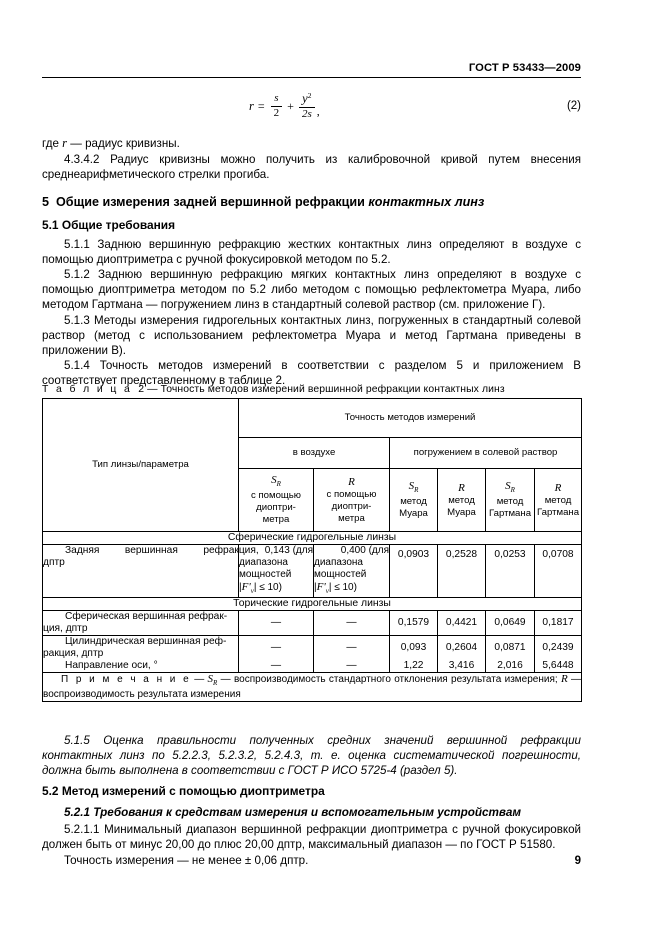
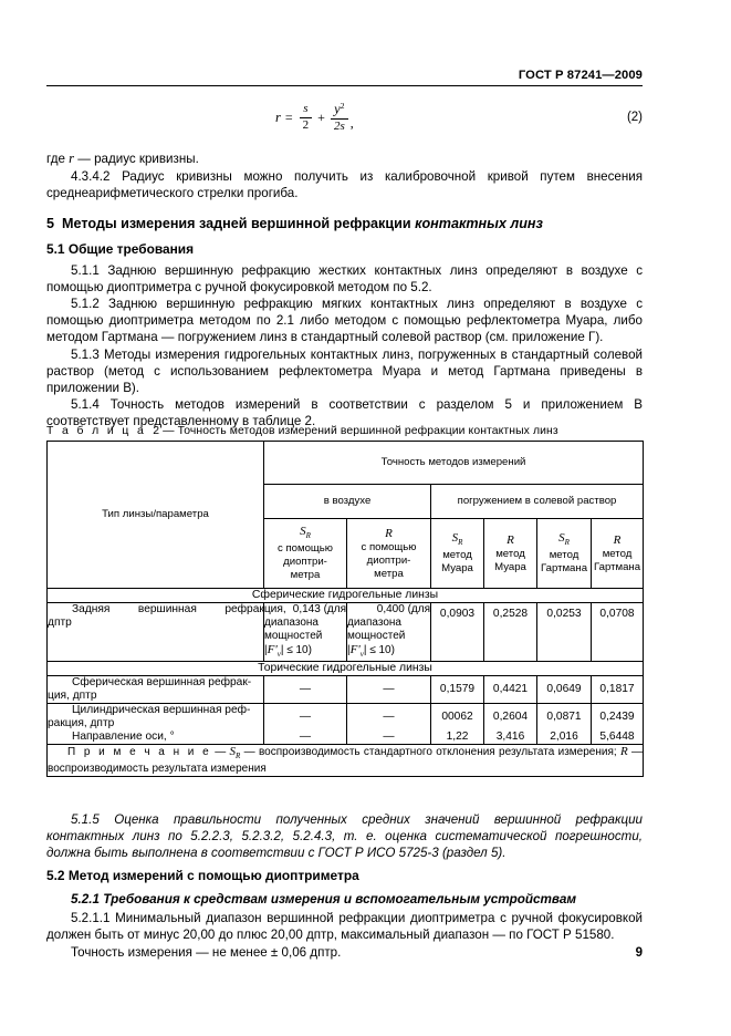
- ГОСТ Р 53433—2009
+ ГОСТ Р 87241—2009
  r
  =
  s
  2
  +
  y2
  2s
  ,
  (2)
  где r — радиус кривизны.
  4.3.4.2 Радиус кривизны можно получить из калибровочной кривой путем внесения среднеарифметического стрелки прогиба.
- 5 Общие измерения задней вершинной рефракции контактных линз
+ 5 Методы измерения задней вершинной рефракции контактных линз
  5.1 Общие требования
  5.1.1 Заднюю вершинную рефракцию жестких контактных линз определяют в воздухе с помощью диоптриметра с ручной фокусировкой методом по 5.2.
- 5.1.2 Заднюю вершинную рефракцию мягких контактных линз определяют в воздухе с помощью диоптриметра методом по 5.2 либо методом с помощью рефлектометра Муара, либо методом Гартмана — погружением линз в стандартный солевой раствор (см. приложение Г).
+ 5.1.2 Заднюю вершинную рефракцию мягких контактных линз определяют в воздухе с помощью диоптриметра методом по 2.1 либо методом с помощью рефлектометра Муара, либо методом Гартмана — погружением линз в стандартный солевой раствор (см. приложение Г).
  5.1.3 Методы измерения гидрогельных контактных линз, погруженных в стандартный солевой раствор (метод с использованием рефлектометра Муара и метод Гартмана приведены в приложении В).
  5.1.4 Точность методов измерений в соответствии с разделом 5 и приложением В соответствует представленному в таблице 2.
  Т а б л и ц а 2 — Точность методов измерений вершинной рефракции контактных линз
  Тип линзы/параметра	Точность методов измерений
  в воздухе	погружением в солевой раствор
  SR с помощью диоптри- метра	R с помощью диоптри- метра	SR метод Муара	R метод Муара	SR метод Гартмана	R метод Гартмана
  Сферические гидрогельные линзы
  Задняя вершинная рефракция,дптр	0,143 (для диапазона мощностей |F'v| ≤ 10)	0,400 (для диапазона мощностей |F'v| ≤ 10)	0,0903	0,2528	0,0253	0,0708
  Торические гидрогельные линзы
  Сферическая вершинная рефрак- ция, дптр	—	—	0,1579	0,4421	0,0649	0,1817
- Цилиндрическая вершинная реф- ракция, дптр	—	—	0,093	0,2604	0,0871	0,2439
+ Цилиндрическая вершинная реф- ракция, дптр	—	—	00062	0,2604	0,0871	0,2439
  Направление оси, °	—	—	1,22	3,416	2,016	5,6448
  П р и м е ч а н и е — SR — воспроизводимость стандартного отклонения результата измерения; R — воспроизводимость результата измерения
- 5.1.5 Оценка правильности полученных средних значений вершинной рефракции контактных линз по 5.2.2.3, 5.2.3.2, 5.2.4.3, т. е. оценка систематической погрешности, должна быть выполнена в соответствии с ГОСТ Р ИСО 5725-4 (раздел 5).
+ 5.1.5 Оценка правильности полученных средних значений вершинной рефракции контактных линз по 5.2.2.3, 5.2.3.2, 5.2.4.3, т. е. оценка систематической погрешности, должна быть выполнена в соответствии с ГОСТ Р ИСО 5725-3 (раздел 5).
  5.2 Метод измерений с помощью диоптриметра
  5.2.1 Требования к средствам измерения и вспомогательным устройствам
  5.2.1.1 Минимальный диапазон вершинной рефракции диоптриметра с ручной фокусировкой должен быть от минус 20,00 до плюс 20,00 дптр, максимальный диапазон — по ГОСТ Р 51580.
  Точность измерения — не менее ± 0,06 дптр.
  9
